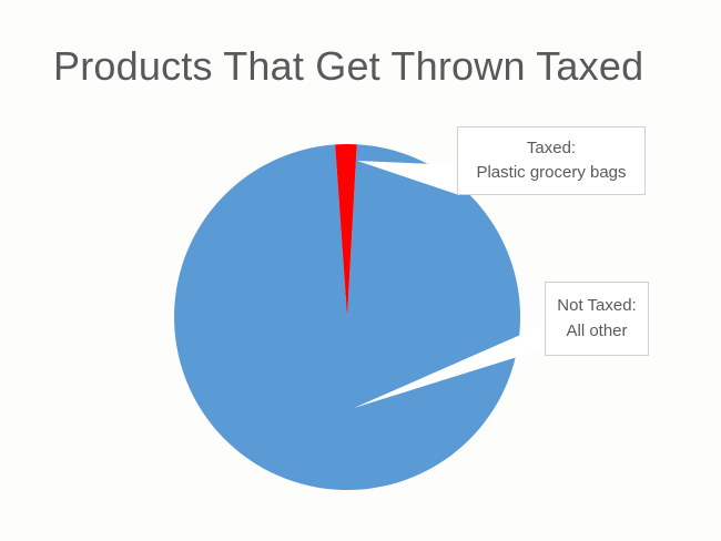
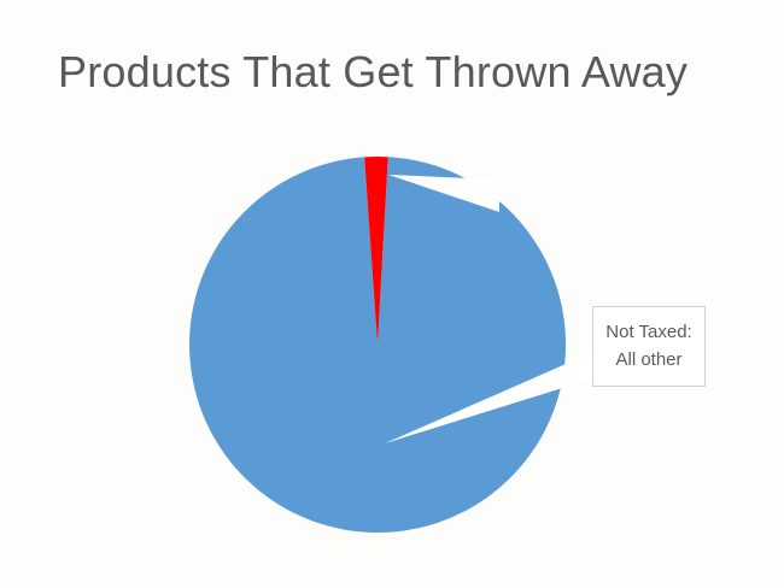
- Products That Get Thrown Taxed
+ Products That Get Thrown Away
- Taxed:
- Plastic grocery bags
  Not Taxed:
  All other
